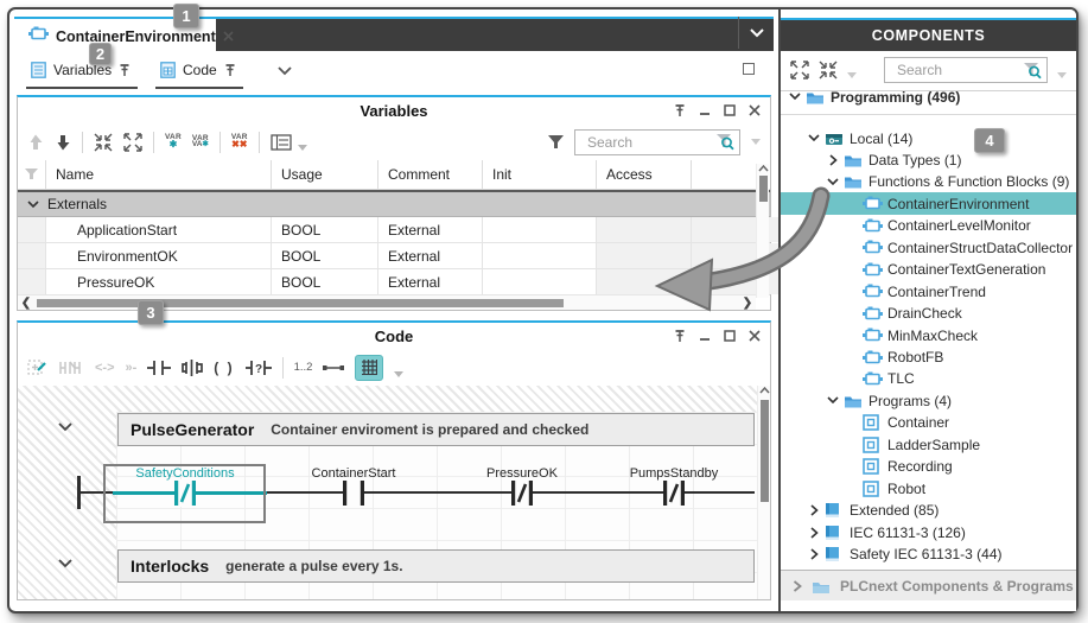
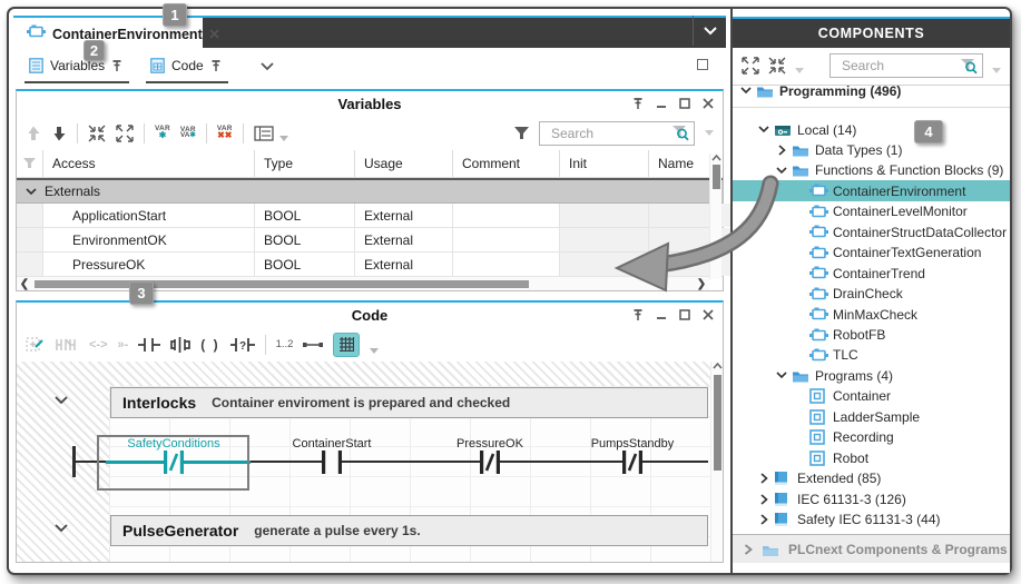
  ContainerEnvironment
  Variables
  Code
  Variables
  ✱
  ✖✖
  Search
- Name
+ Access
+ Type
  Usage
  Comment
  Init
- Access
+ Name
  Externals
  ApplicationStart
  BOOL
  External
  EnvironmentOK
  BOOL
  External
  PressureOK
  BOOL
  External
  ❮
  ❯
  Code
  <->
  »-
  ( )
  ?
  1..2
- PulseGenerator
+ Interlocks
  Container enviroment is prepared and checked
  SafetyConditions
  ContainerStart
  PressureOK
  PumpsStandby
- Interlocks
+ PulseGenerator
  generate a pulse every 1s.
  COMPONENTS
  Search
  Programming (496)
  Local (14)
  Data Types (1)
  Functions & Function Blocks (9)
  ContainerEnvironment
  ContainerLevelMonitor
  ContainerStructDataCollector
  ContainerTextGeneration
  ContainerTrend
  DrainCheck
  MinMaxCheck
  RobotFB
  TLC
  Programs (4)
  Container
  LadderSample
  Recording
  Robot
  Extended (85)
  IEC 61131-3 (126)
  Safety IEC 61131-3 (44)
  PLCnext Components & Programs
  1
  2
  3
  4
